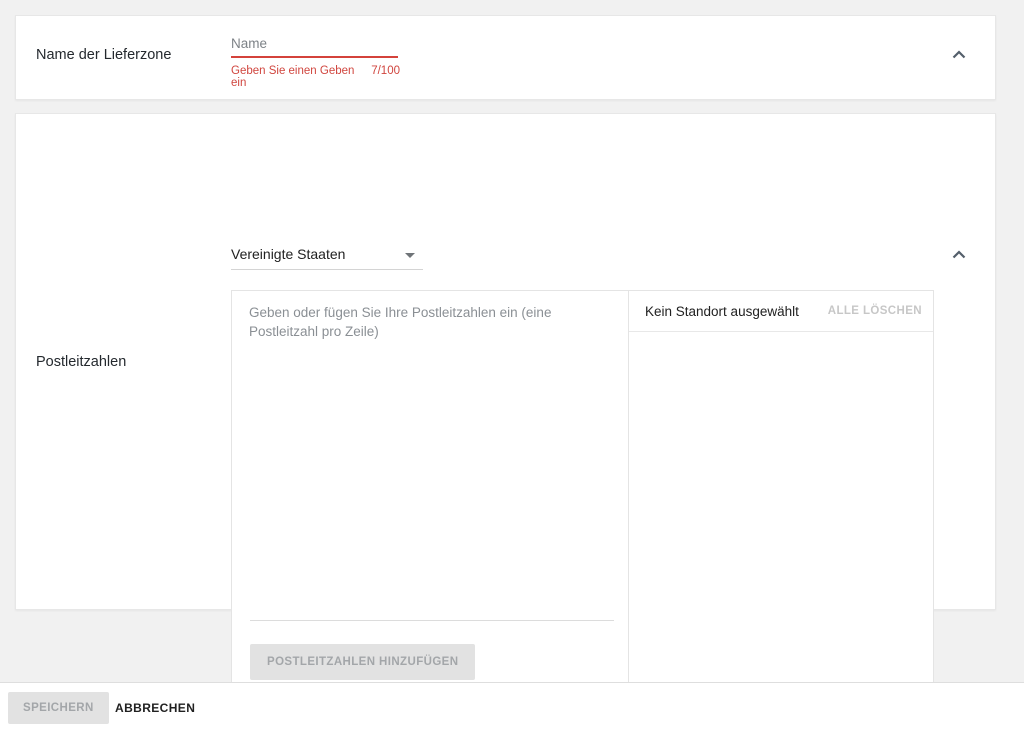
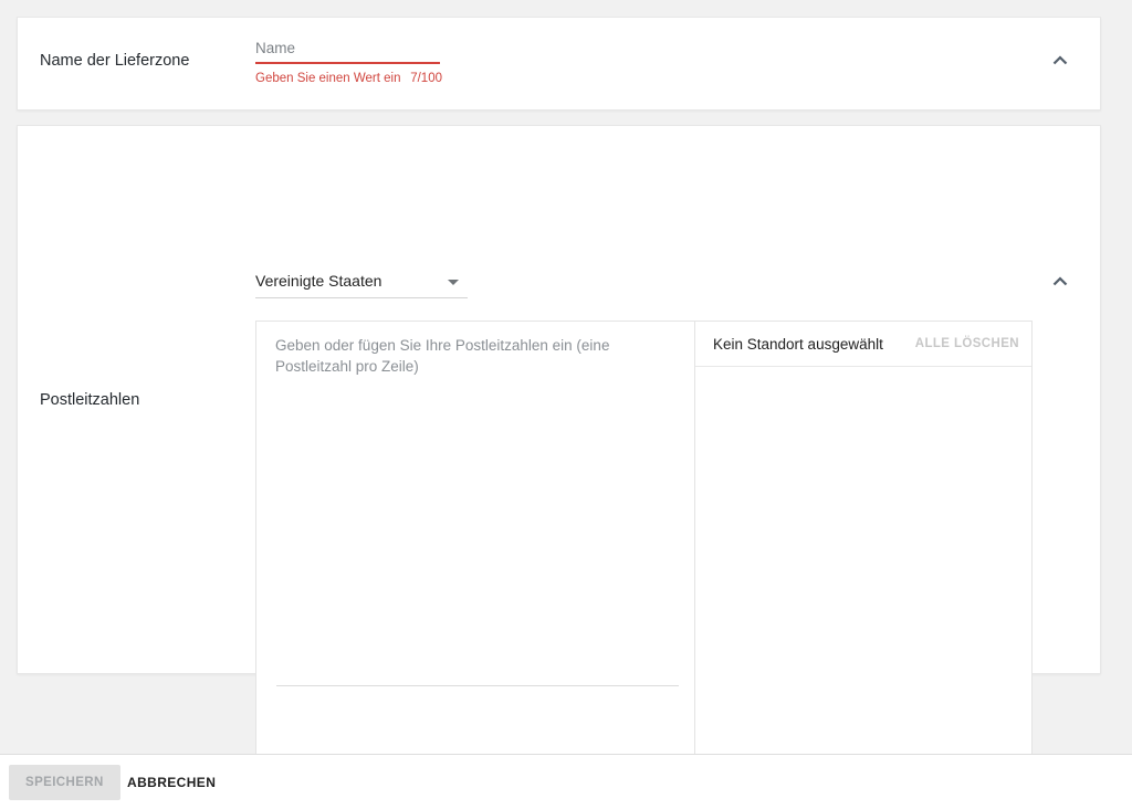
  Name der Lieferzone
  Name
- Geben Sie einen Geben ein
+ Geben Sie einen Wert ein
  7/100
  Postleitzahlen
  Vereinigte Staaten
- POSTLEITZAHLEN HINZUFÜGEN
  Kein Standort ausgewählt
  ALLE LÖSCHEN
  SPEICHERN
  ABBRECHEN
